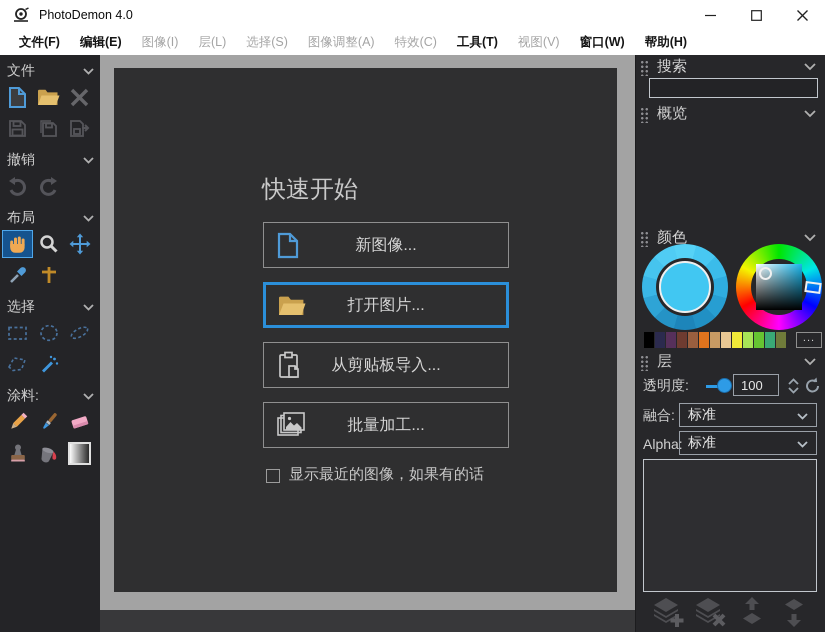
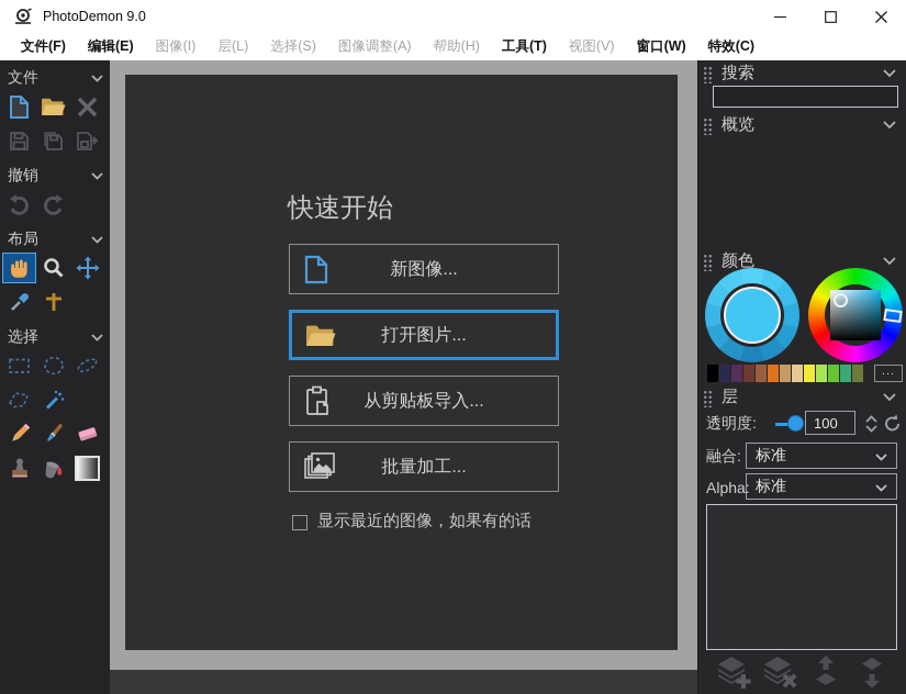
- PhotoDemon 4.0
+ PhotoDemon 9.0
  文件(F)
  编辑(E)
  图像(I)
  层(L)
  选择(S)
  图像调整(A)
- 特效(C)
+ 帮助(H)
  工具(T)
  视图(V)
  窗口(W)
- 帮助(H)
+ 特效(C)
  文件
  撤销
  布局
  选择
- 涂料:
  快速开始
  新图像...
  打开图片...
  从剪贴板导入...
  批量加工...
  显示最近的图像，如果有的话
  搜索
  概览
  颜色
  ...
  层
  透明度:
  100
  融合:
  标准
  Alpha:
  标准
